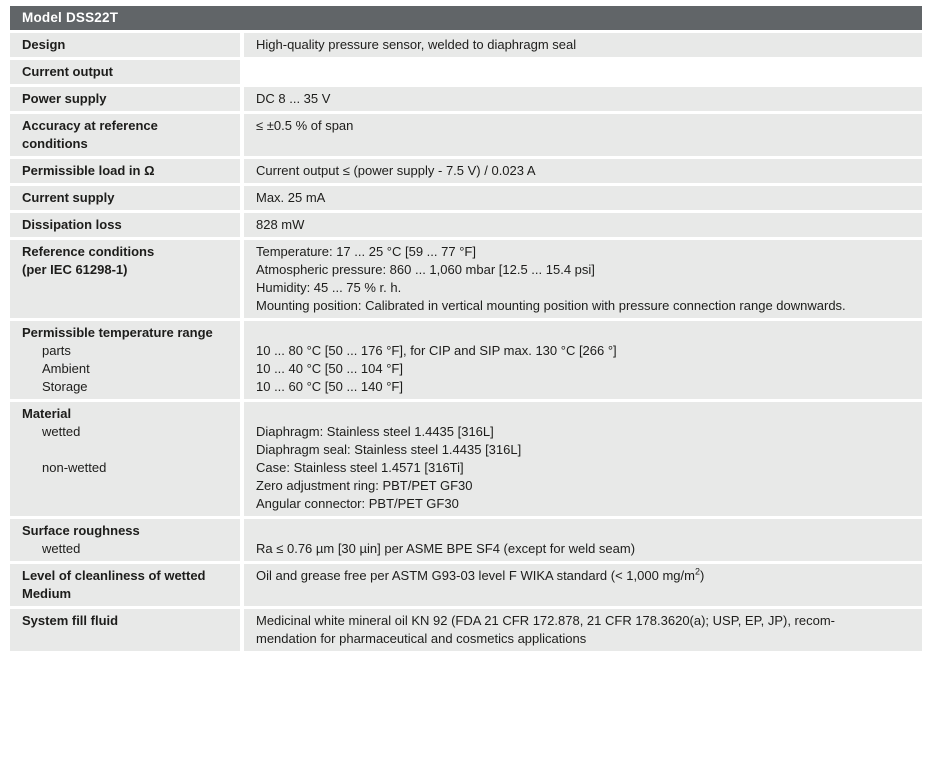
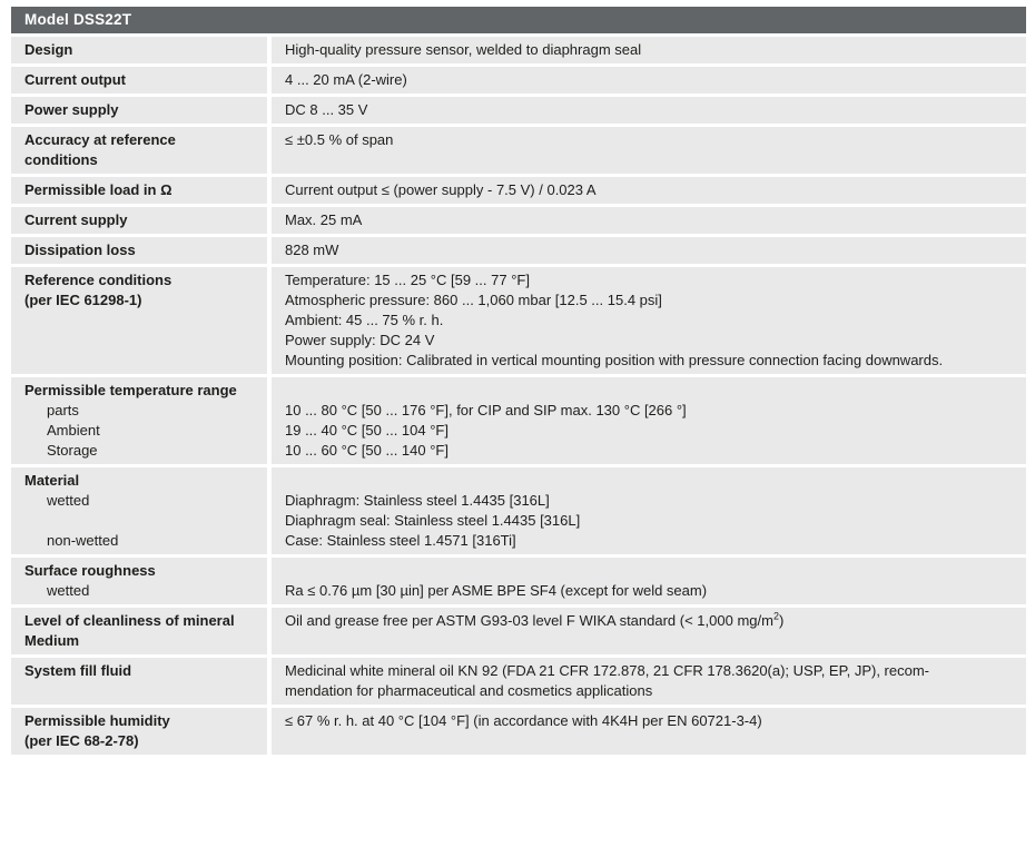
  Model DSS22T
  Design
  High-quality pressure sensor, welded to diaphragm seal
  Current output
+ 4 ... 20 mA (2-wire)
  Power supply
  DC 8 ... 35 V
  Accuracy at reference
  conditions
  ≤ ±0.5 % of span
  Permissible load in Ω
  Current output ≤ (power supply - 7.5 V) / 0.023 A
  Current supply
  Max. 25 mA
  Dissipation loss
  828 mW
  Reference conditions
  (per IEC 61298-1)
- Temperature: 17 ... 25 °C [59 ... 77 °F]
+ Temperature: 15 ... 25 °C [59 ... 77 °F]
  Atmospheric pressure: 860 ... 1,060 mbar [12.5 ... 15.4 psi]
- Humidity: 45 ... 75 % r. h.
+ Ambient: 45 ... 75 % r. h.
+ Power supply: DC 24 V
- Mounting position: Calibrated in vertical mounting position with pressure connection range downwards.
+ Mounting position: Calibrated in vertical mounting position with pressure connection facing downwards.
  Permissible temperature range
  parts
  Ambient
  Storage
  10 ... 80 °C [50 ... 176 °F], for CIP and SIP max. 130 °C [266 °]
- 10 ... 40 °C [50 ... 104 °F]
+ 19 ... 40 °C [50 ... 104 °F]
  10 ... 60 °C [50 ... 140 °F]
  Material
  wetted
  non-wetted
  Diaphragm: Stainless steel 1.4435 [316L]
  Diaphragm seal: Stainless steel 1.4435 [316L]
  Case: Stainless steel 1.4571 [316Ti]
- Zero adjustment ring: PBT/PET GF30
- Angular connector: PBT/PET GF30
  Surface roughness
  wetted
  Ra ≤ 0.76 µm [30 µin] per ASME BPE SF4 (except for weld seam)
- Level of cleanliness of wetted
+ Level of cleanliness of mineral
  Medium
  Oil and grease free per ASTM G93-03 level F WIKA standard (< 1,000 mg/m2)
  System fill fluid
  Medicinal white mineral oil KN 92 (FDA 21 CFR 172.878, 21 CFR 178.3620(a); USP, EP, JP), recom-
  mendation for pharmaceutical and cosmetics applications
+ Permissible humidity
+ (per IEC 68-2-78)
+ ≤ 67 % r. h. at 40 °C [104 °F] (in accordance with 4K4H per EN 60721-3-4)
